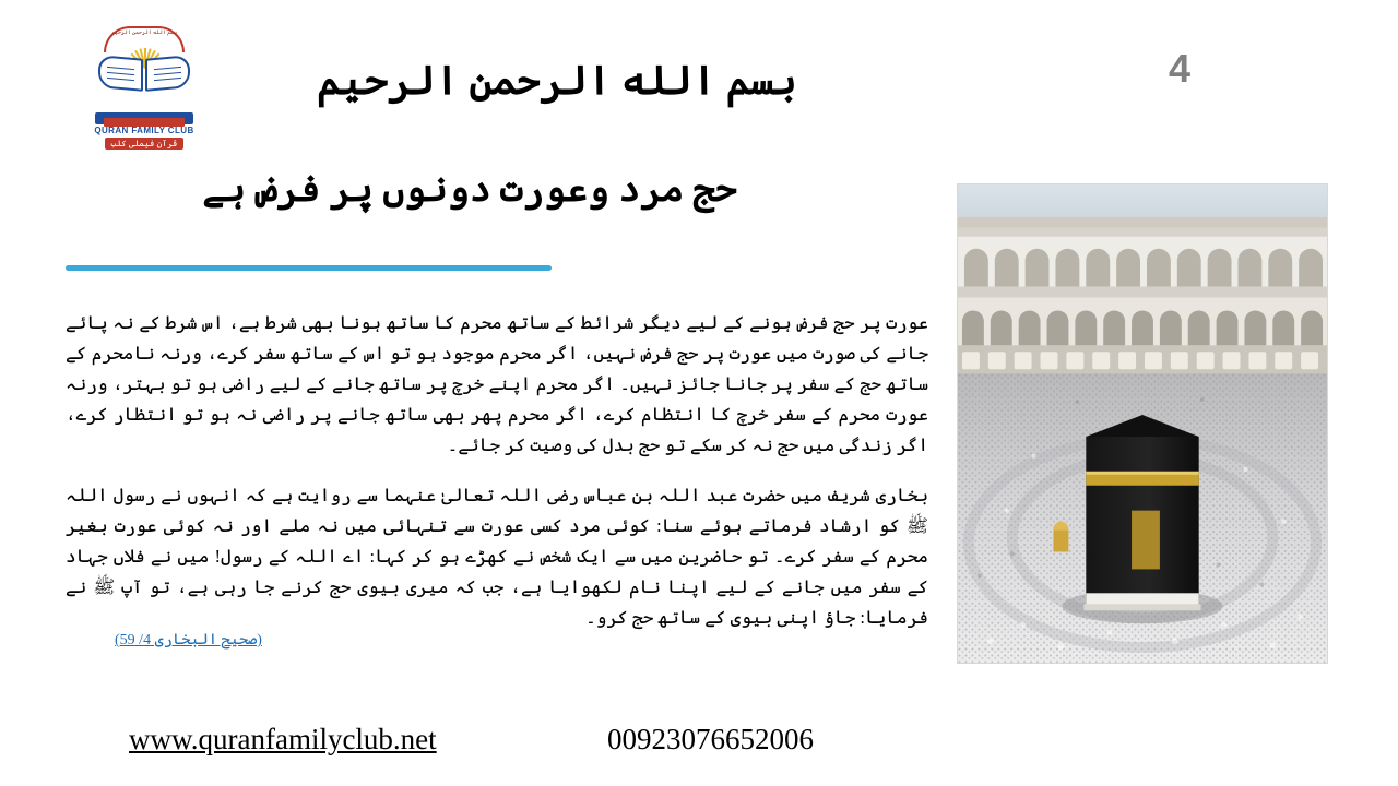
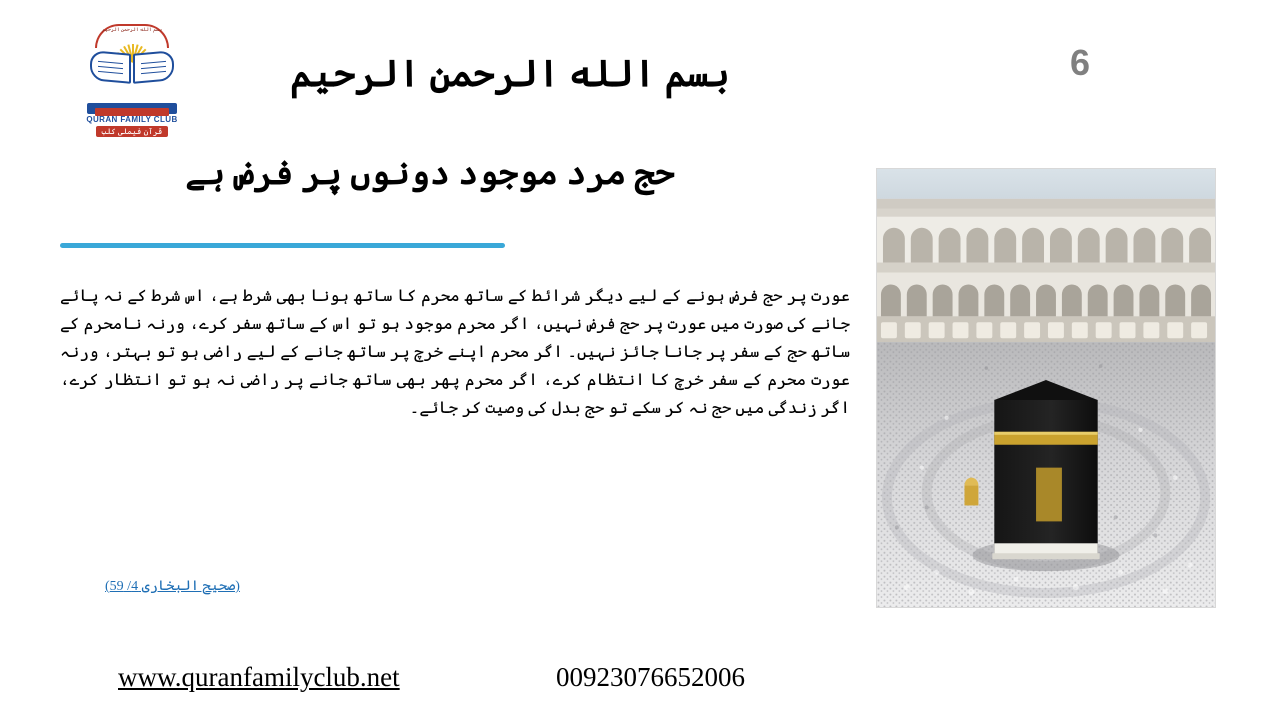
  QURAN FAMILY CLUB
  قرآن فیملی کلب
  بسم الله الرحمن الرحیم
- 4
+ 6
- حج مرد وعورت دونوں پر فرض ہے
+ حج مرد موجود دونوں پر فرض ہے
  عورت پر حج فرض ہونے کے لیے دیگر شرائط کے ساتھ محرم کا ساتھ ہونا بھی شرط ہے، اس شرط کے نہ پائے جانے کی صورت میں عورت پر حج فرض نہیں، اگر محرم موجود ہو تو اس کے ساتھ سفر کرے، ورنہ نامحرم کے ساتھ حج کے سفر پر جانا جائز نہیں۔ اگر محرم اپنے خرچ پر ساتھ جانے کے لیے راضی ہو تو بہتر، ورنہ عورت محرم کے سفر خرچ کا انتظام کرے، اگر محرم پھر بھی ساتھ جانے پر راضی نہ ہو تو انتظار کرے، اگر زندگی میں حج نہ کر سکے تو حج بدل کی وصیت کر جائے۔
- بخاری شریف میں حضرت عبد اللہ بن عباس رضی اللہ تعالیٰ عنہما سے روایت ہے کہ انہوں نے رسول اللہ ﷺ کو ارشاد فرماتے ہوئے سنا: کوئی مرد کسی عورت سے تنہائی میں نہ ملے اور نہ کوئی عورت بغیر محرم کے سفر کرے۔ تو حاضرین میں سے ایک شخص نے کھڑے ہو کر کہا: اے اللہ کے رسول! میں نے فلاں جہاد کے سفر میں جانے کے لیے اپنا نام لکھوایا ہے، جب کہ میری بیوی حج کرنے جا رہی ہے، تو آپ ﷺ نے فرمایا: جاؤ اپنی بیوی کے ساتھ حج کرو۔
  (صحیح البخاری 4/ 59)
  www.quranfamilyclub.net
  00923076652006
